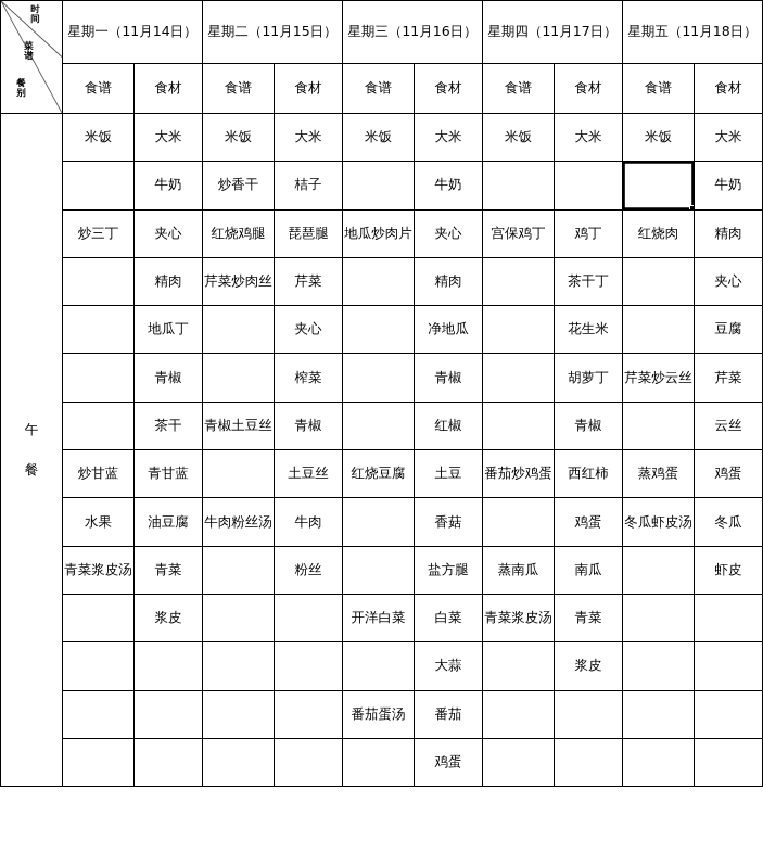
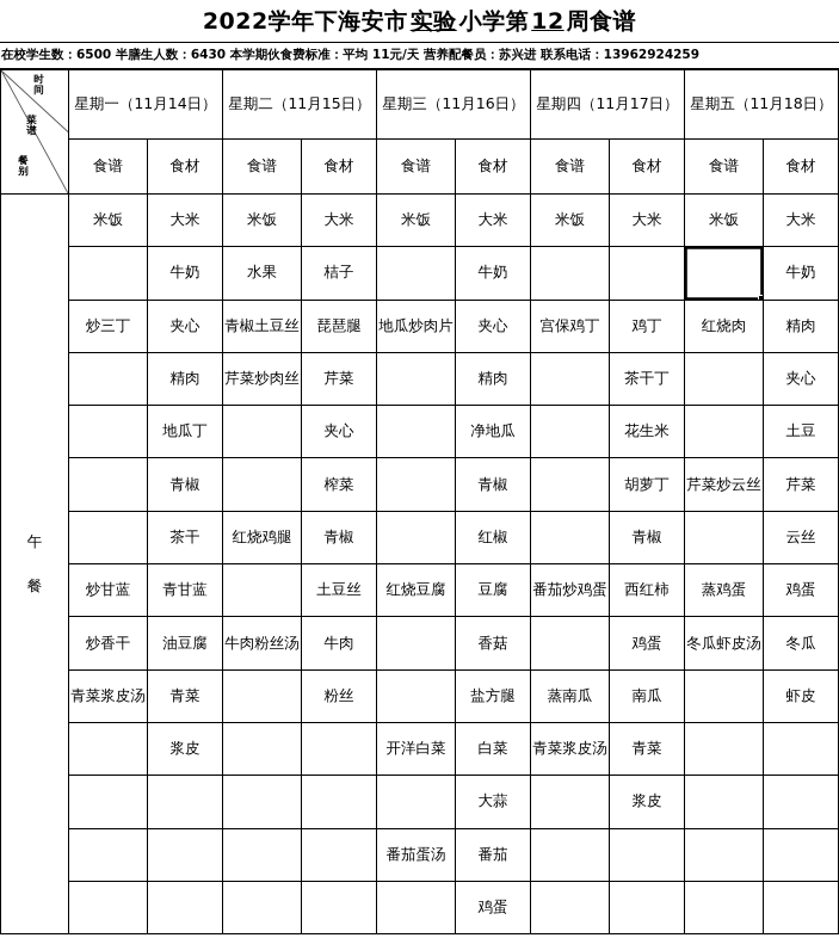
+ 2022学年下海安市实验小学第12周食谱
+ 在校学生数：6500 半膳生人数：6430 本学期伙食费标准：平均 11元/天 营养配餐员：苏兴进 联系电话：13962924259
  时间 菜谱 餐别	星期一（11月14日）	星期二（11月15日）	星期三（11月16日）	星期四（11月17日）	星期五（11月18日）
  食谱	食材	食谱	食材	食谱	食材	食谱	食材	食谱	食材
  午餐	米饭	大米	米饭	大米	米饭	大米	米饭	大米	米饭	大米
- 	牛奶	炒香干	桔子		牛奶				牛奶
+ 	牛奶	水果	桔子		牛奶				牛奶
- 炒三丁	夹心	红烧鸡腿	琵琶腿	地瓜炒肉片	夹心	宫保鸡丁	鸡丁	红烧肉	精肉
+ 炒三丁	夹心	青椒土豆丝	琵琶腿	地瓜炒肉片	夹心	宫保鸡丁	鸡丁	红烧肉	精肉
  	精肉	芹菜炒肉丝	芹菜		精肉		茶干丁		夹心
- 	地瓜丁		夹心		净地瓜		花生米		豆腐
+ 	地瓜丁		夹心		净地瓜		花生米		土豆
  	青椒		榨菜		青椒		胡萝丁	芹菜炒云丝	芹菜
- 	茶干	青椒土豆丝	青椒		红椒		青椒		云丝
+ 	茶干	红烧鸡腿	青椒		红椒		青椒		云丝
- 炒甘蓝	青甘蓝		土豆丝	红烧豆腐	土豆	番茄炒鸡蛋	西红柿	蒸鸡蛋	鸡蛋
+ 炒甘蓝	青甘蓝		土豆丝	红烧豆腐	豆腐	番茄炒鸡蛋	西红柿	蒸鸡蛋	鸡蛋
- 水果	油豆腐	牛肉粉丝汤	牛肉		香菇		鸡蛋	冬瓜虾皮汤	冬瓜
+ 炒香干	油豆腐	牛肉粉丝汤	牛肉		香菇		鸡蛋	冬瓜虾皮汤	冬瓜
  青菜浆皮汤	青菜		粉丝		盐方腿	蒸南瓜	南瓜		虾皮
  	浆皮			开洋白菜	白菜	青菜浆皮汤	青菜
  					大蒜		浆皮
  				番茄蛋汤	番茄
  					鸡蛋
